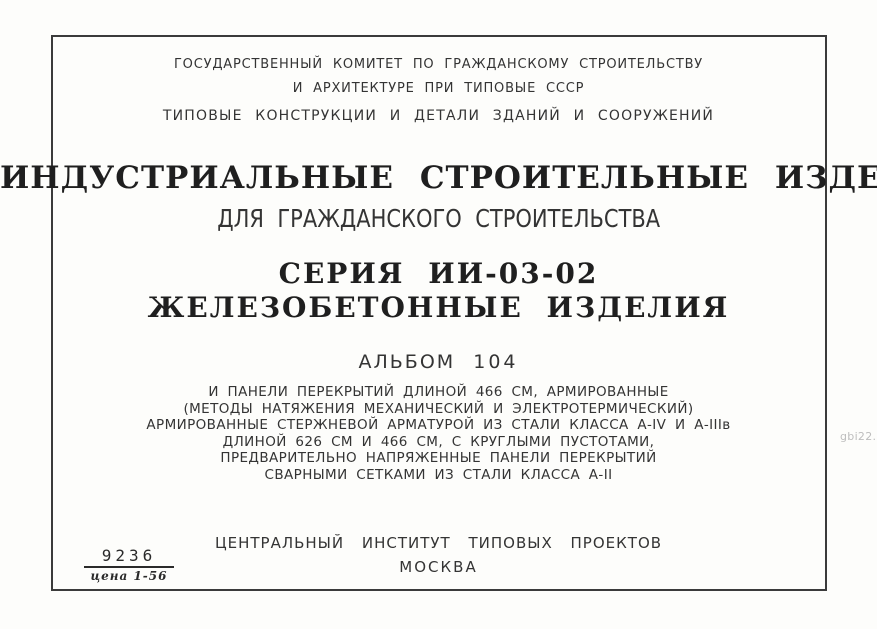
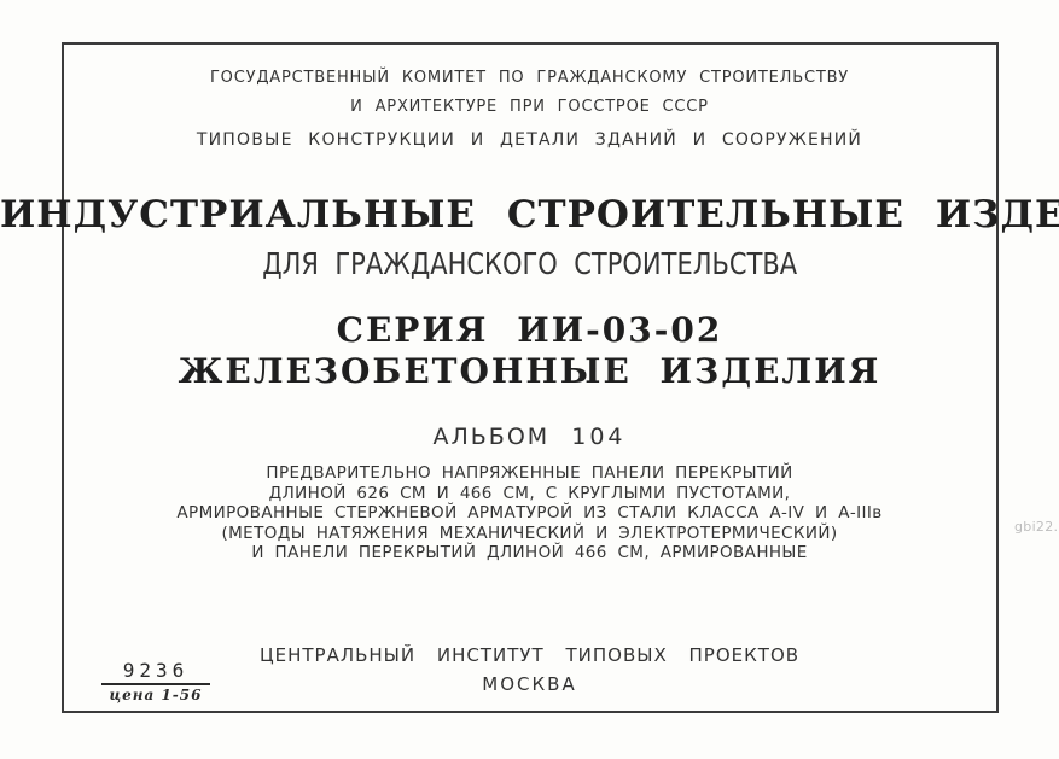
  ГОСУДАРСТВЕННЫЙ КОМИТЕТ ПО ГРАЖДАНСКОМУ СТРОИТЕЛЬСТВУ
- И АРХИТЕКТУРЕ ПРИ ТИПОВЫЕ СССР
+ И АРХИТЕКТУРЕ ПРИ ГОССТРОЕ СССР
  ТИПОВЫЕ КОНСТРУКЦИИ И ДЕТАЛИ ЗДАНИЙ И СООРУЖЕНИЙ
  ИНДУСТРИАЛЬНЫЕ СТРОИТЕЛЬНЫЕ ИЗДЕ
  ДЛЯ ГРАЖДАНСКОГО СТРОИТЕЛЬСТВА
  СЕРИЯ ИИ-03-02
  ЖЕЛЕЗОБЕТОННЫЕ ИЗДЕЛИЯ
  АЛЬБОМ 104
- И ПАНЕЛИ ПЕРЕКРЫТИЙ ДЛИНОЙ 466 СМ, АРМИРОВАННЫЕ
+ ПРЕДВАРИТЕЛЬНО НАПРЯЖЕННЫЕ ПАНЕЛИ ПЕРЕКРЫТИЙ
- (МЕТОДЫ НАТЯЖЕНИЯ МЕХАНИЧЕСКИЙ И ЭЛЕКТРОТЕРМИЧЕСКИЙ)
+ ДЛИНОЙ 626 СМ И 466 СМ, С КРУГЛЫМИ ПУСТОТАМИ,
  АРМИРОВАННЫЕ СТЕРЖНЕВОЙ АРМАТУРОЙ ИЗ СТАЛИ КЛАССА А-IV И А-IIIв
- ДЛИНОЙ 626 СМ И 466 СМ, С КРУГЛЫМИ ПУСТОТАМИ,
+ (МЕТОДЫ НАТЯЖЕНИЯ МЕХАНИЧЕСКИЙ И ЭЛЕКТРОТЕРМИЧЕСКИЙ)
- ПРЕДВАРИТЕЛЬНО НАПРЯЖЕННЫЕ ПАНЕЛИ ПЕРЕКРЫТИЙ
+ И ПАНЕЛИ ПЕРЕКРЫТИЙ ДЛИНОЙ 466 СМ, АРМИРОВАННЫЕ
- СВАРНЫМИ СЕТКАМИ ИЗ СТАЛИ КЛАССА А-II
  ЦЕНТРАЛЬНЫЙ ИНСТИТУТ ТИПОВЫХ ПРОЕКТОВ
  МОСКВА
  9236
  цена 1-56
  gbi22.
